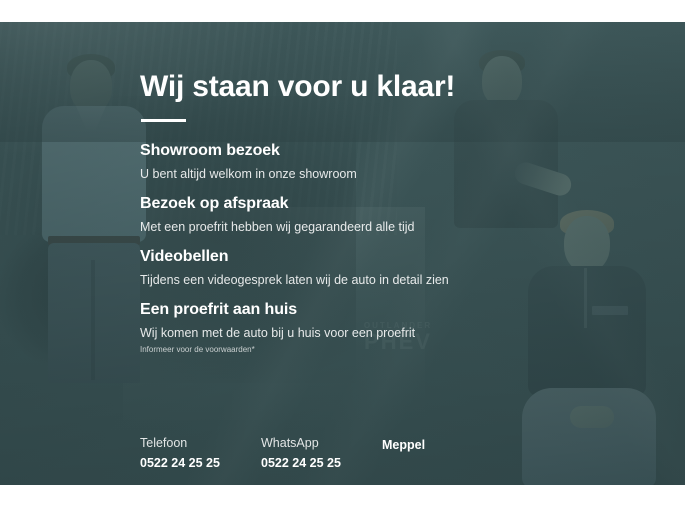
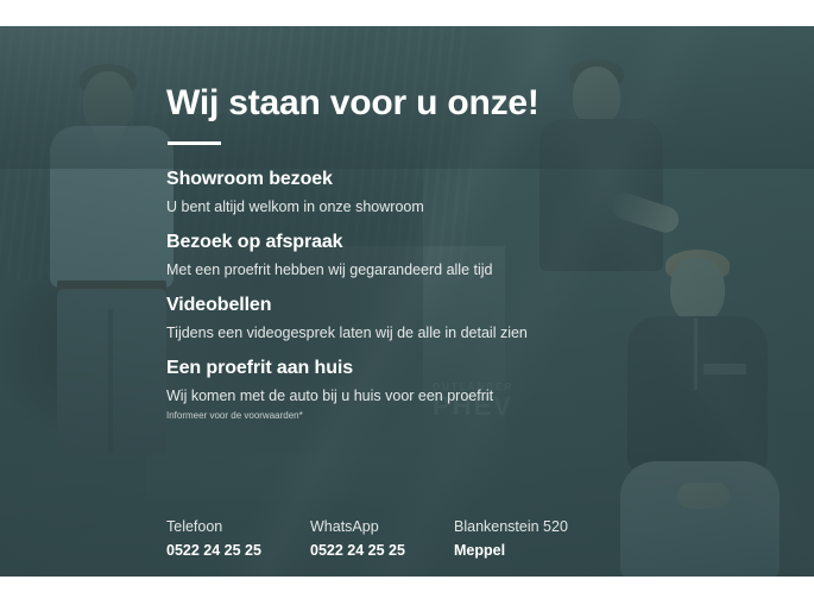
- Wij staan voor u klaar!
+ Wij staan voor u onze!
  Showroom bezoek
  U bent altijd welkom in onze showroom
  Bezoek op afspraak
  Met een proefrit hebben wij gegarandeerd alle tijd
  Videobellen
- Tijdens een videogesprek laten wij de auto in detail zien
+ Tijdens een videogesprek laten wij de alle in detail zien
  Een proefrit aan huis
  Wij komen met de auto bij u huis voor een proefrit
  Informeer voor de voorwaarden*
  Telefoon
  0522 24 25 25
  WhatsApp
  0522 24 25 25
+ Blankenstein 520
  Meppel
